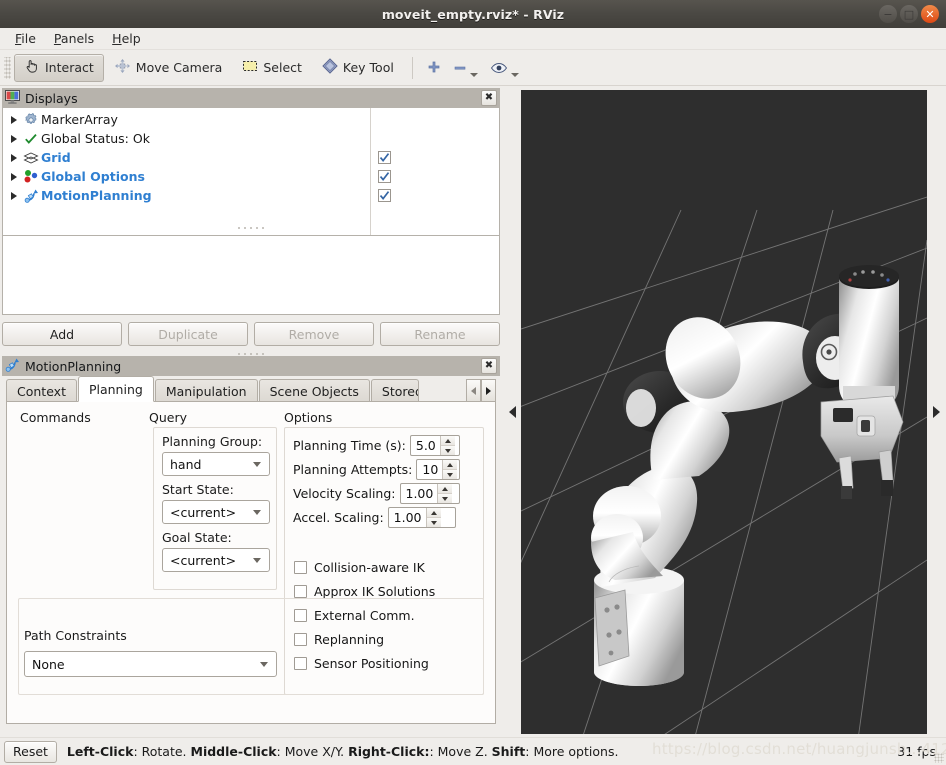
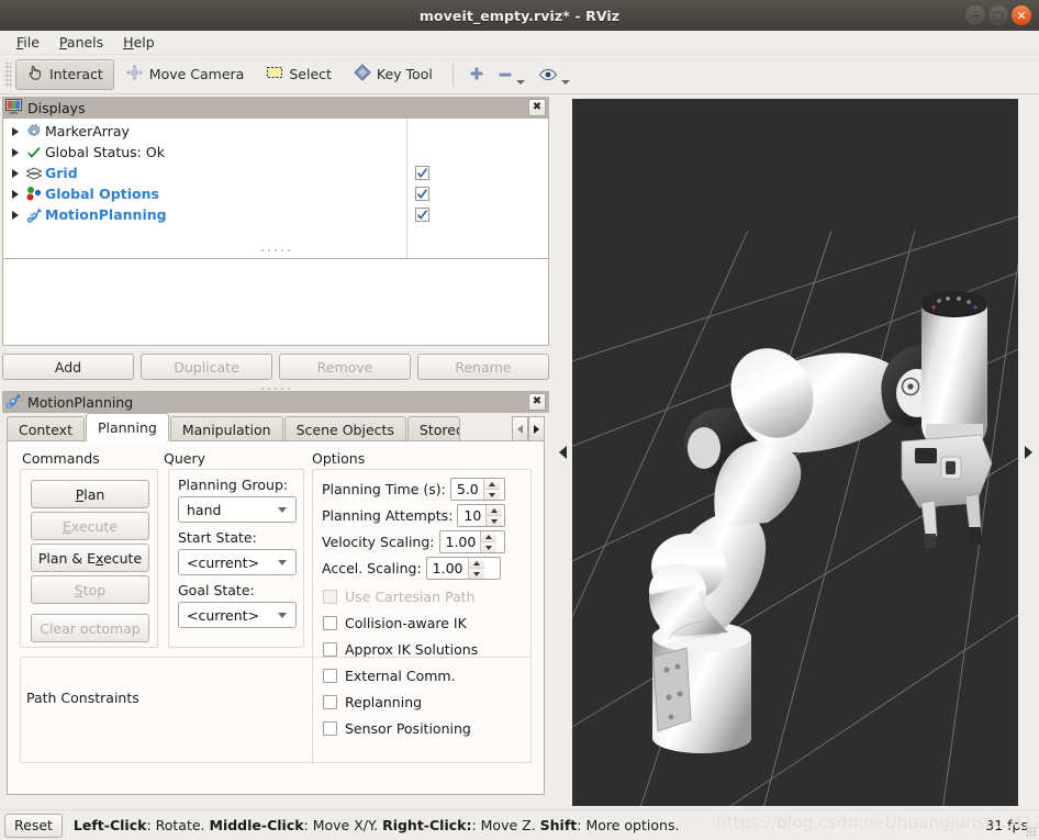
  moveit_empty.rviz* - RViz
  −
  □
  ✕
  File
  Panels
  Help
  Interact
  Move Camera
  Select
  Key Tool
  Displays
  ✖
  MarkerArray
  Global Status: Ok
  Grid
  Global Options
  MotionPlanning
  Add
  Duplicate
  Remove
  Rename
  MotionPlanning
  ✖
  Context
  Planning
  Manipulation
  Scene Objects
  Store
  Commands
  Query
  Options
+ Plan
+ Execute
+ Plan & Execute
+ Stop
+ Clear octomap
  Planning Group:
  hand
  Start State:
  <current>
  Goal State:
  <current>
  Planning Time (s):
  5.0
  Planning Attempts:
  10
  Velocity Scaling:
  1.00
  Accel. Scaling:
  1.00
+ Use Cartesian Path
  Collision-aware IK
  Approx IK Solutions
  External Comm.
  Replanning
  Sensor Positioning
  Path Constraints
- None
  Reset
  Left-Click: Rotate. Middle-Click: Move X/Y. Right-Click:: Move Z. Shift: More options.
  31 fps
  https://blog.csdn.net/huangjunsh...41
